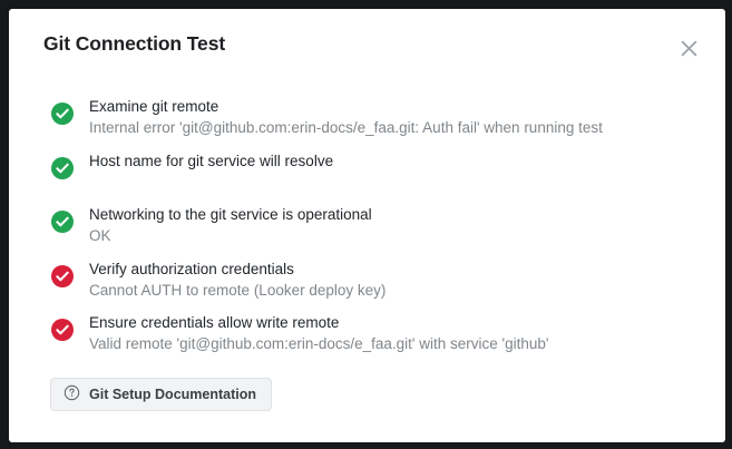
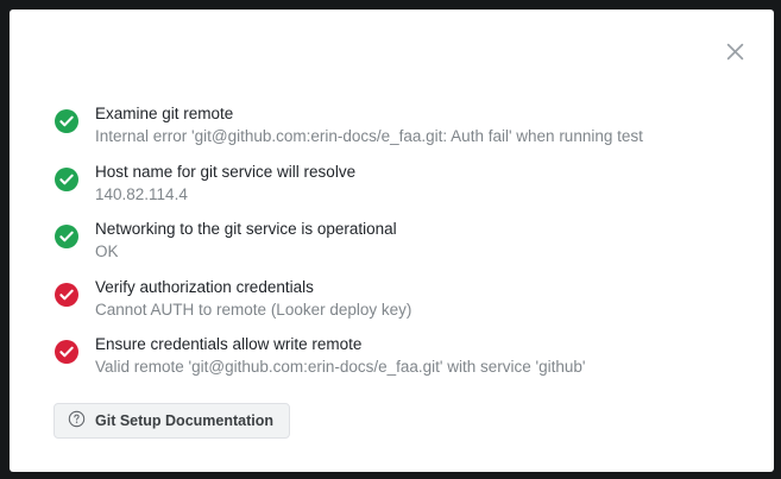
- Git Connection Test
  Examine git remote
  Internal error 'git@github.com:erin-docs/e_faa.git: Auth fail' when running test
  Host name for git service will resolve
+ 140.82.114.4
  Networking to the git service is operational
  OK
  Verify authorization credentials
  Cannot AUTH to remote (Looker deploy key)
  Ensure credentials allow write remote
  Valid remote 'git@github.com:erin-docs/e_faa.git' with service 'github'
  Git Setup Documentation
